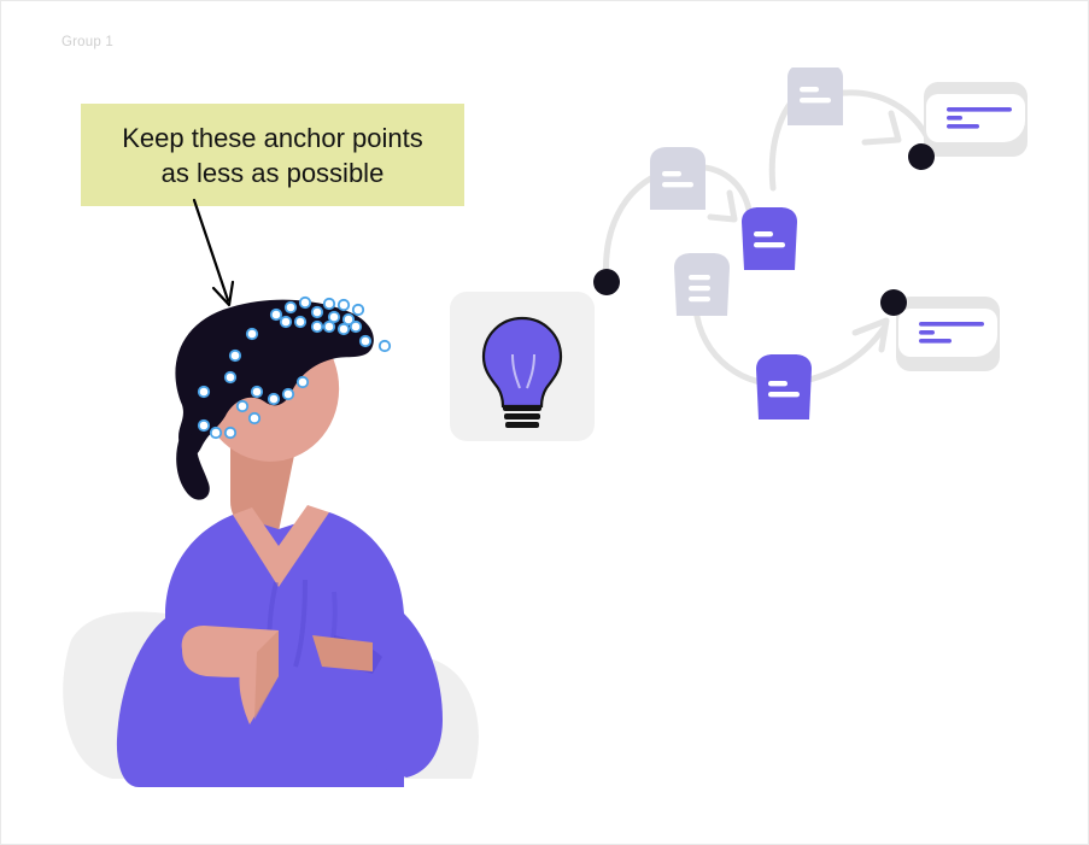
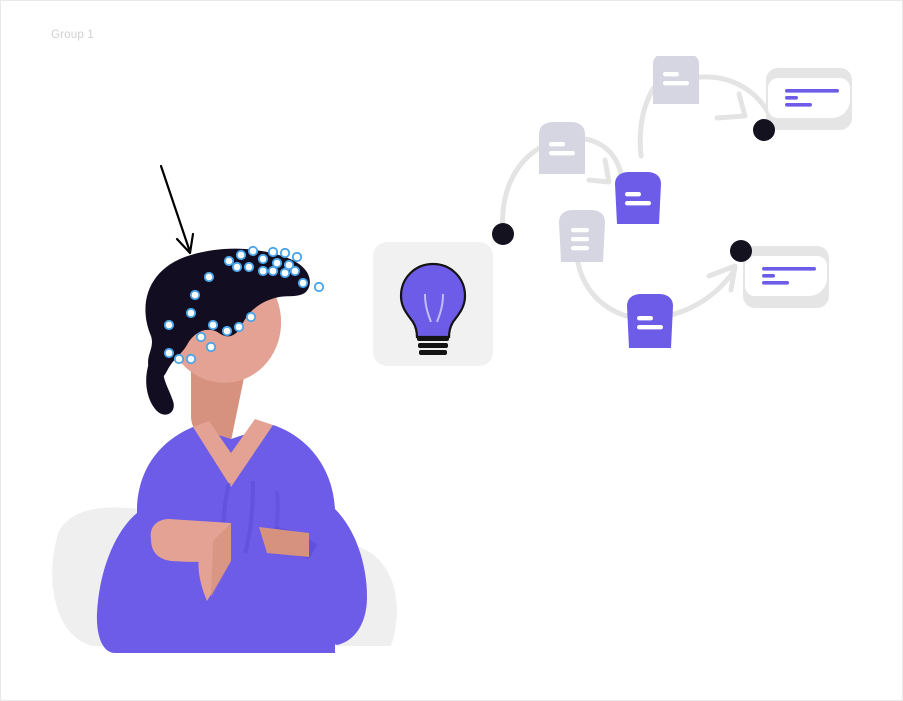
  Group 1
- Keep these anchor points
- as less as possible
